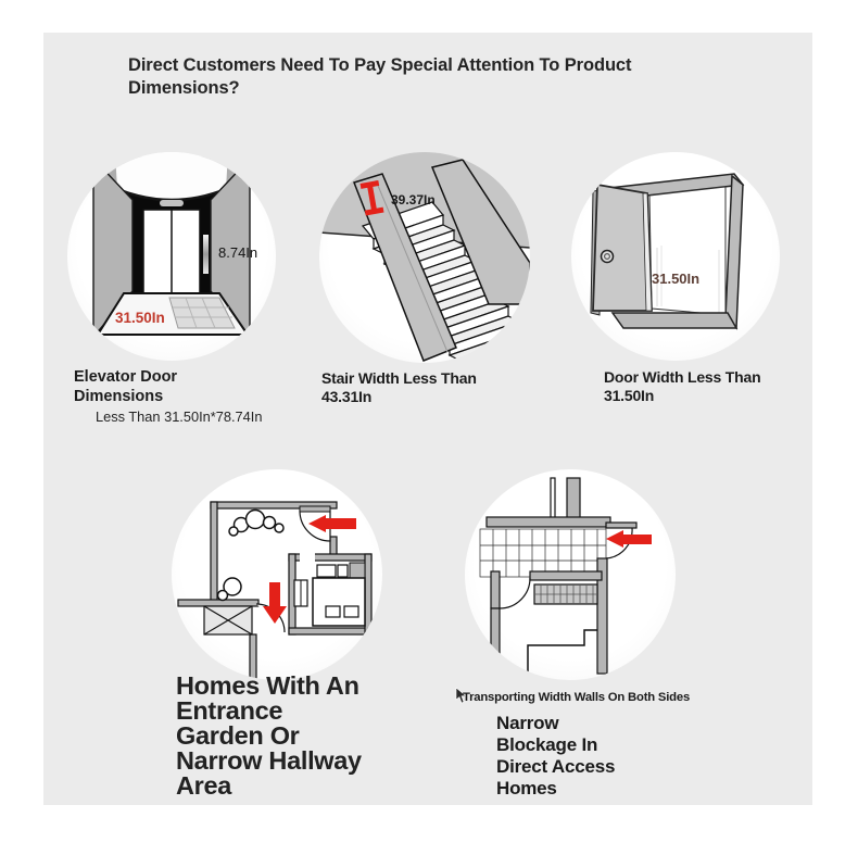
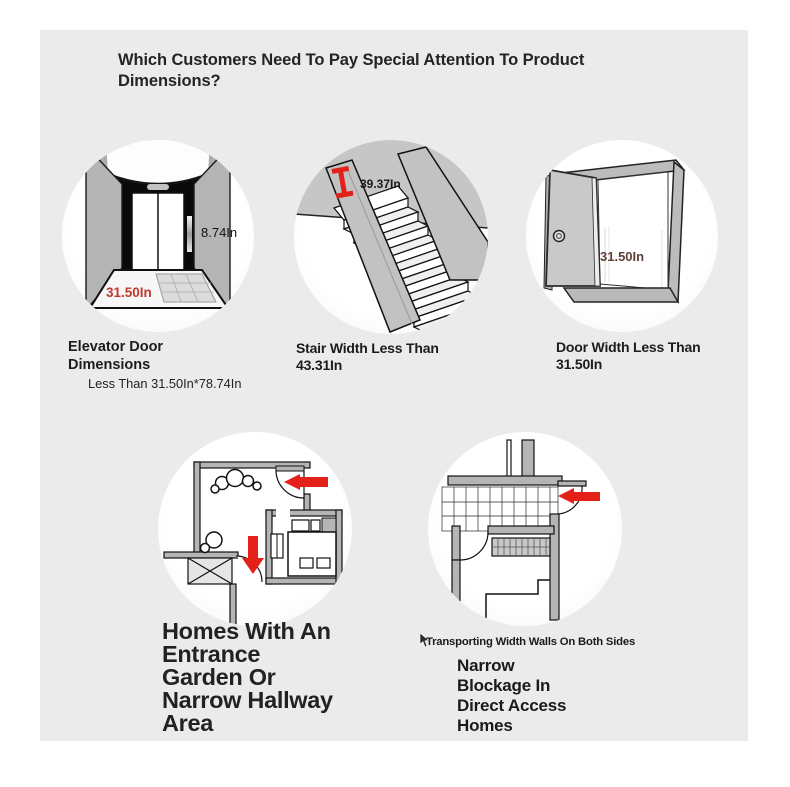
- Direct Customers Need To Pay Special Attention To Product Dimensions?
+ Which Customers Need To Pay Special Attention To Product Dimensions?
  31.50In
  8.74In
  39.37In
  31.50In
  Elevator Door
  Dimensions
  Less Than 31.50In*78.74In
  Stair Width Less Than
  43.31In
  Door Width Less Than
  31.50In
  Homes With An
  Entrance
  Garden Or
  Narrow Hallway
  Area
  Transporting Width Walls On Both Sides
  Narrow
  Blockage In
  Direct Access
  Homes
